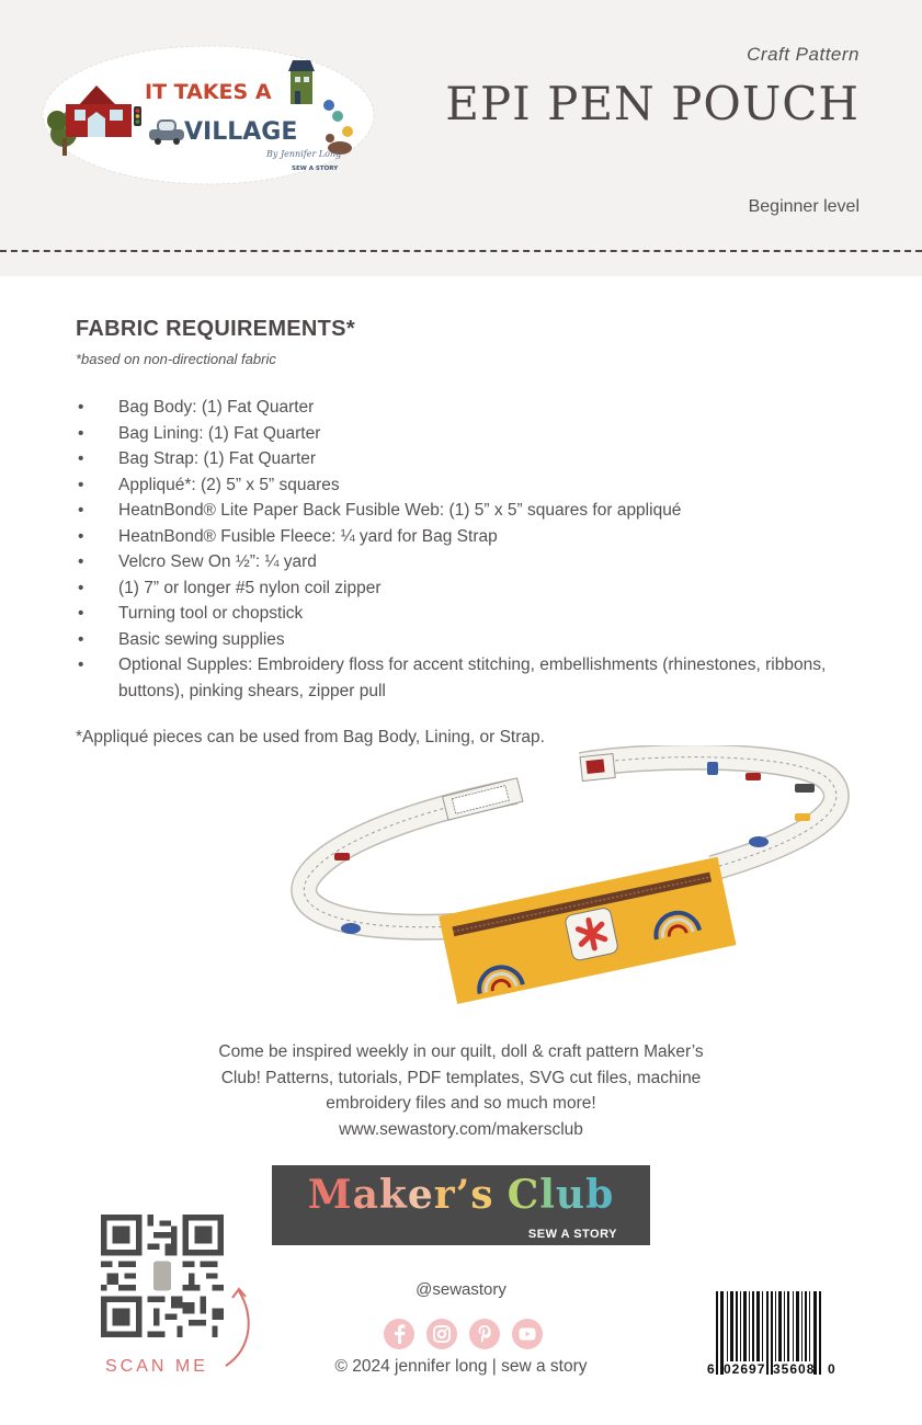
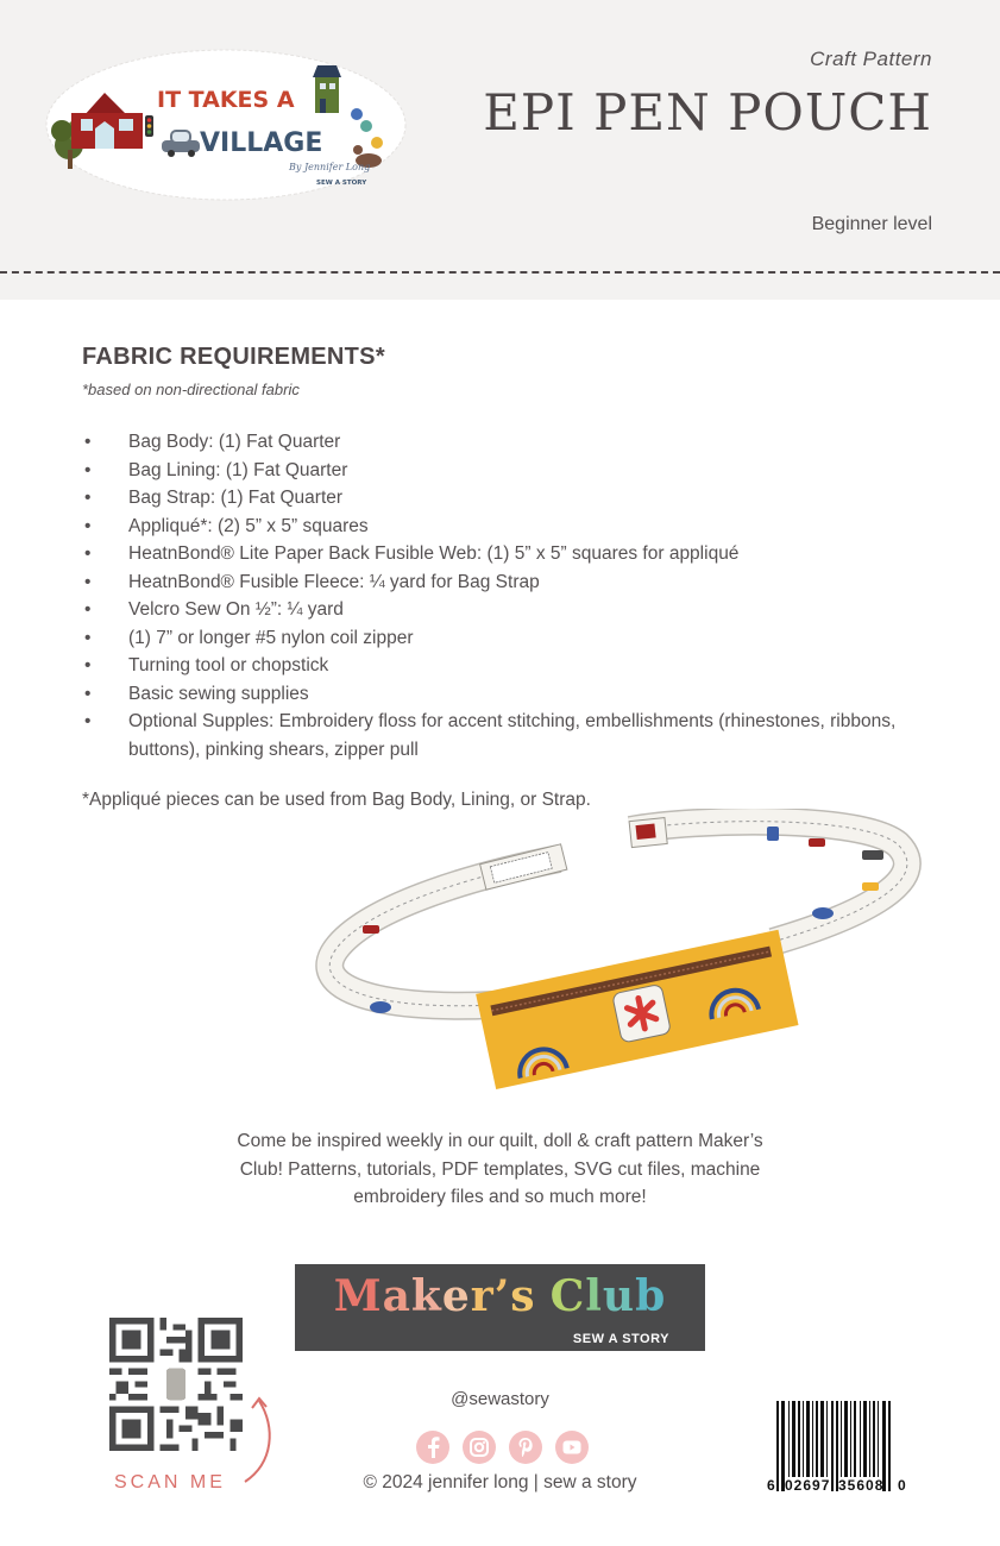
  IT TAKES A
  VILLAGE
  By Jennifer Long
  Craft Pattern
  EPI PEN POUCH
  Beginner level
  FABRIC REQUIREMENTS*
  *based on non-directional fabric
  •
  Bag Body: (1) Fat Quarter
  •
  Bag Lining: (1) Fat Quarter
  •
  Bag Strap: (1) Fat Quarter
  •
  Appliqué*: (2) 5” x 5” squares
  •
  HeatnBond® Lite Paper Back Fusible Web: (1) 5” x 5” squares for appliqué
  •
  HeatnBond® Fusible Fleece: ¼ yard for Bag Strap
  •
  Velcro Sew On ½”: ¼ yard
  •
  (1) 7” or longer #5 nylon coil zipper
  •
  Turning tool or chopstick
  •
  Basic sewing supplies
  •
  Optional Supples: Embroidery floss for accent stitching, embellishments (rhinestones, ribbons, buttons), pinking shears, zipper pull
  *Appliqué pieces can be used from Bag Body, Lining, or Strap.
  Come be inspired weekly in our quilt, doll & craft pattern Maker’s
  Club! Patterns, tutorials, PDF templates, SVG cut files, machine
  embroidery files and so much more!
- www.sewastory.com/makersclub
  Maker’s Club
  SEW A STORY
  SCAN ME
  @sewastory
  © 2024 jennifer long | sew a story
  6
  02697
  35608
  0
